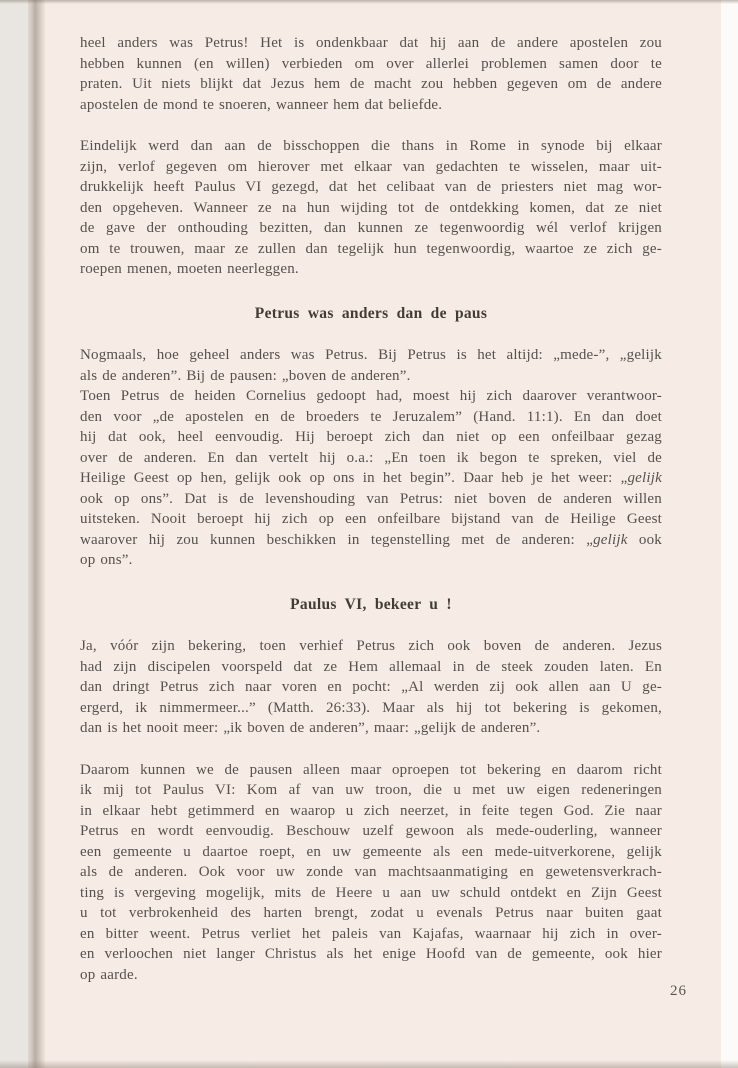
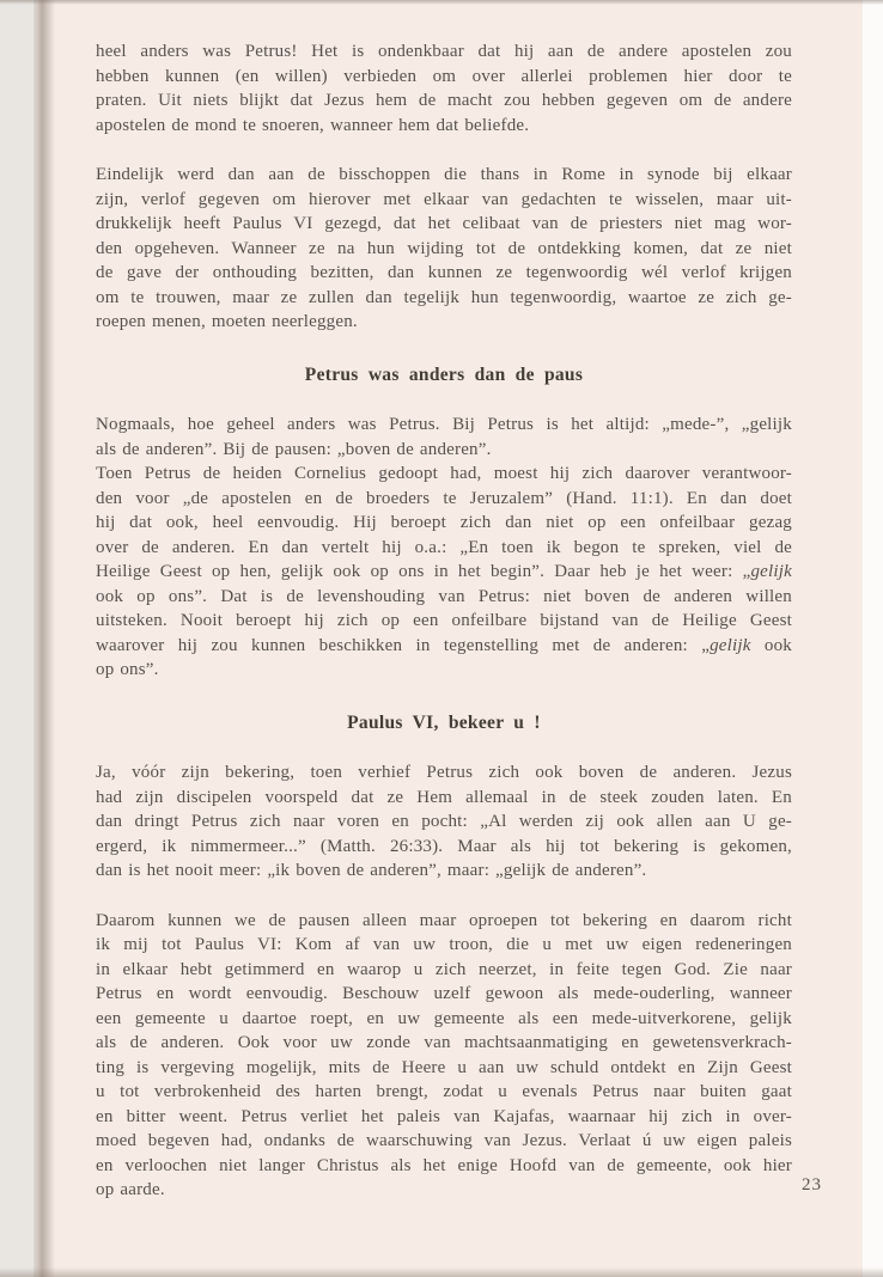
  heel anders was Petrus! Het is ondenkbaar dat hij aan de andere apostelen zou
- hebben kunnen (en willen) verbieden om over allerlei problemen samen door te
+ hebben kunnen (en willen) verbieden om over allerlei problemen hier door te
  praten. Uit niets blijkt dat Jezus hem de macht zou hebben gegeven om de andere
  apostelen de mond te snoeren, wanneer hem dat beliefde.
  Eindelijk werd dan aan de bisschoppen die thans in Rome in synode bij elkaar
  zijn, verlof gegeven om hierover met elkaar van gedachten te wisselen, maar uit-
  drukkelijk heeft Paulus VI gezegd, dat het celibaat van de priesters niet mag wor-
  den opgeheven. Wanneer ze na hun wijding tot de ontdekking komen, dat ze niet
  de gave der onthouding bezitten, dan kunnen ze tegenwoordig wél verlof krijgen
  om te trouwen, maar ze zullen dan tegelijk hun tegenwoordig, waartoe ze zich ge-
  roepen menen, moeten neerleggen.
  Petrus was anders dan de paus
  Nogmaals, hoe geheel anders was Petrus. Bij Petrus is het altijd: „mede-”, „gelijk
  als de anderen”. Bij de pausen: „boven de anderen”.
  Toen Petrus de heiden Cornelius gedoopt had, moest hij zich daarover verantwoor-
  den voor „de apostelen en de broeders te Jeruzalem” (Hand. 11:1). En dan doet
  hij dat ook, heel eenvoudig. Hij beroept zich dan niet op een onfeilbaar gezag
  over de anderen. En dan vertelt hij o.a.: „En toen ik begon te spreken, viel de
  Heilige Geest op hen, gelijk ook op ons in het begin”. Daar heb je het weer: „gelijk
  ook op ons”. Dat is de levenshouding van Petrus: niet boven de anderen willen
  uitsteken. Nooit beroept hij zich op een onfeilbare bijstand van de Heilige Geest
  waarover hij zou kunnen beschikken in tegenstelling met de anderen: „gelijk ook
  op ons”.
  Paulus VI, bekeer u !
  Ja, vóór zijn bekering, toen verhief Petrus zich ook boven de anderen. Jezus
  had zijn discipelen voorspeld dat ze Hem allemaal in de steek zouden laten. En
  dan dringt Petrus zich naar voren en pocht: „Al werden zij ook allen aan U ge-
  ergerd, ik nimmermeer...” (Matth. 26:33). Maar als hij tot bekering is gekomen,
  dan is het nooit meer: „ik boven de anderen”, maar: „gelijk de anderen”.
  Daarom kunnen we de pausen alleen maar oproepen tot bekering en daarom richt
  ik mij tot Paulus VI: Kom af van uw troon, die u met uw eigen redeneringen
  in elkaar hebt getimmerd en waarop u zich neerzet, in feite tegen God. Zie naar
  Petrus en wordt eenvoudig. Beschouw uzelf gewoon als mede-ouderling, wanneer
  een gemeente u daartoe roept, en uw gemeente als een mede-uitverkorene, gelijk
  als de anderen. Ook voor uw zonde van machtsaanmatiging en gewetensverkrach-
  ting is vergeving mogelijk, mits de Heere u aan uw schuld ontdekt en Zijn Geest
  u tot verbrokenheid des harten brengt, zodat u evenals Petrus naar buiten gaat
  en bitter weent. Petrus verliet het paleis van Kajafas, waarnaar hij zich in over-
+ moed begeven had, ondanks de waarschuwing van Jezus. Verlaat ú uw eigen paleis
  en verloochen niet langer Christus als het enige Hoofd van de gemeente, ook hier
  op aarde.
- 26
+ 23
